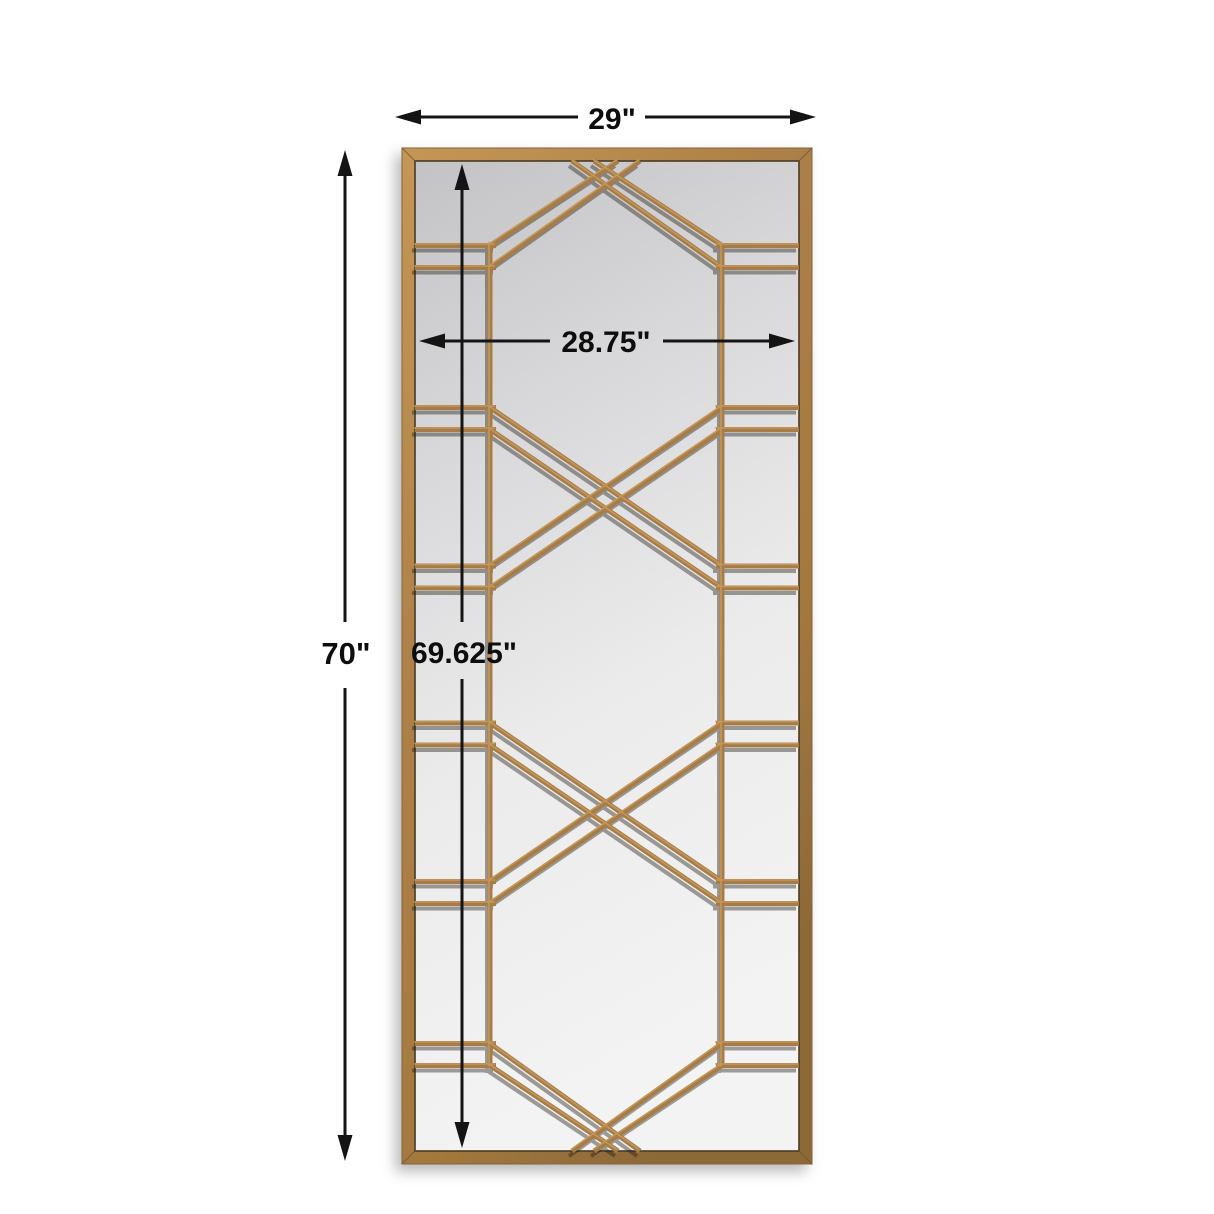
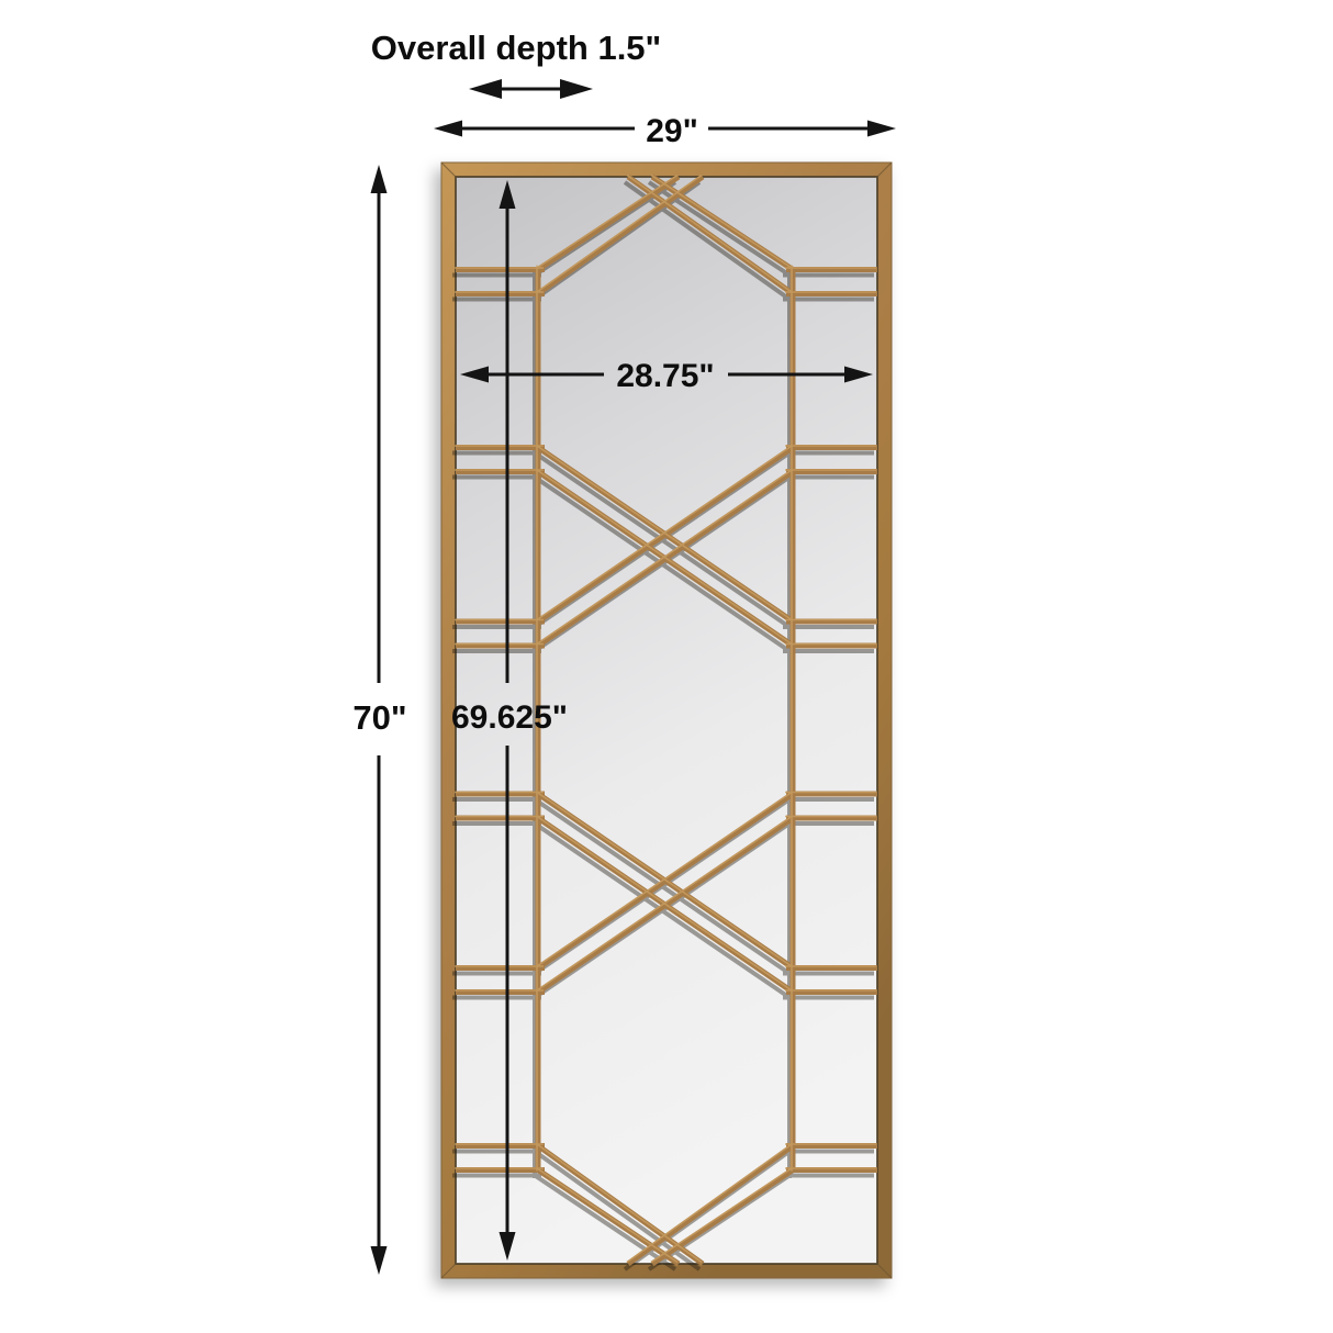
+ Overall depth 1.5"
  29"
  28.75"
  70"
  69.625"
